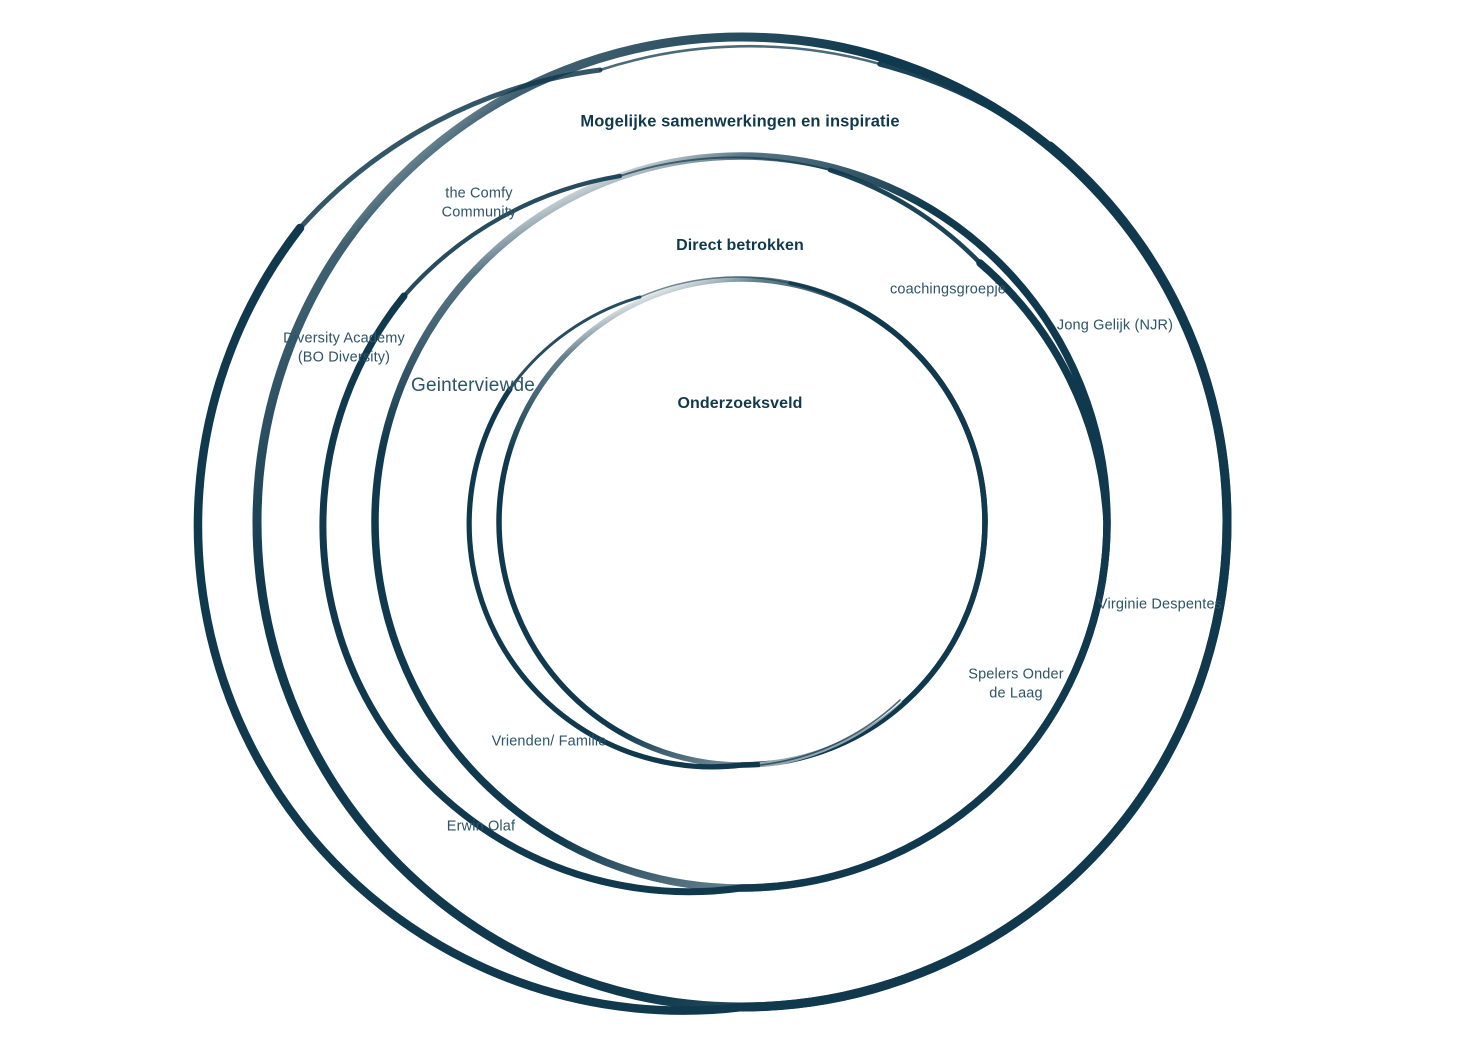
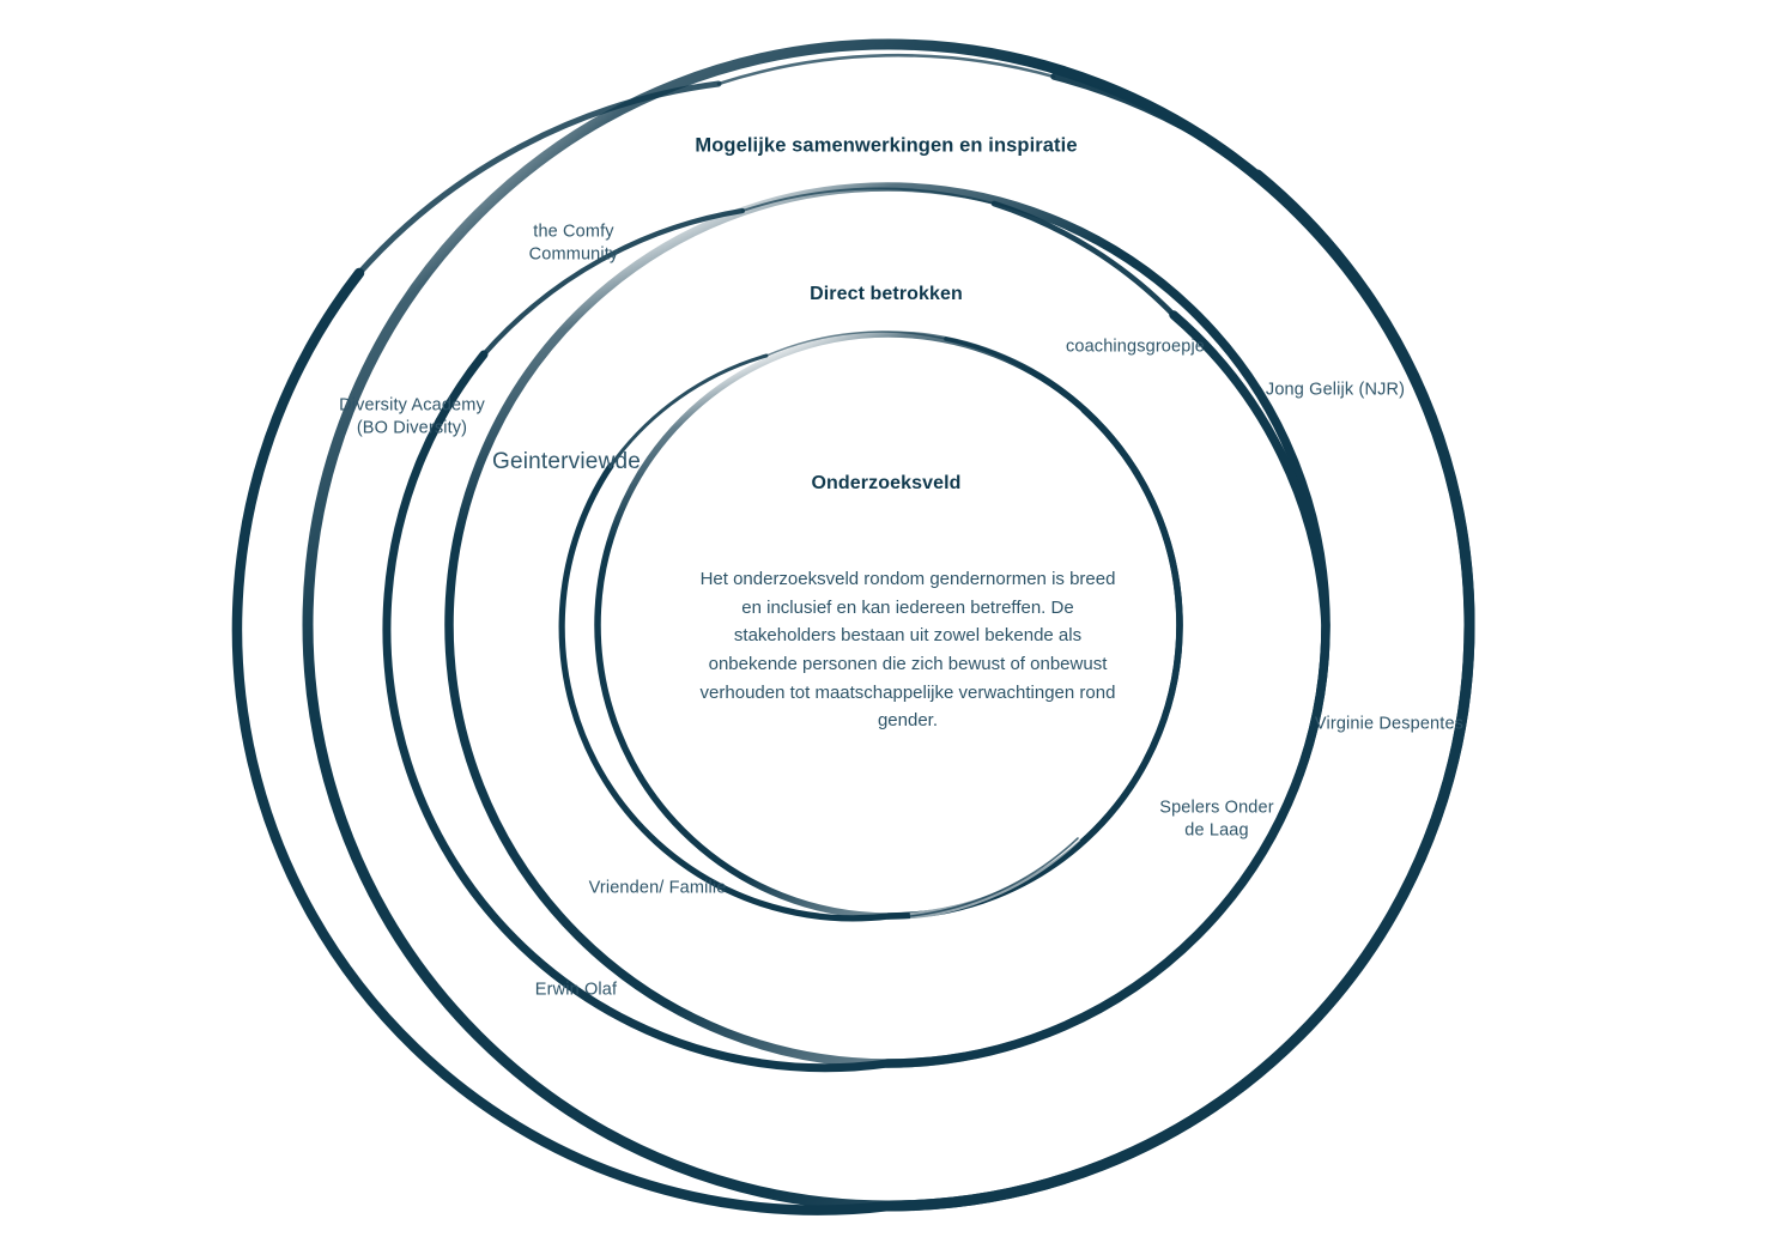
  Mogelijke samenwerkingen en inspiratie
  the Comfy
  Community
  Diversity Academy
  (BO Diversity)
  Jong Gelijk (NJR)
  Virginie Despentes
  Erwin Olaf
  Direct betrokken
  Geinterviewde
  coachingsgroepje
  Spelers Onder
  de Laag
  Vrienden/ Familie
  Onderzoeksveld
+ Het onderzoeksveld rondom gendernormen is breed en inclusief en kan iedereen betreffen. De stakeholders bestaan uit zowel bekende als onbekende personen die zich bewust of onbewust verhouden tot maatschappelijke verwachtingen rond gender.
